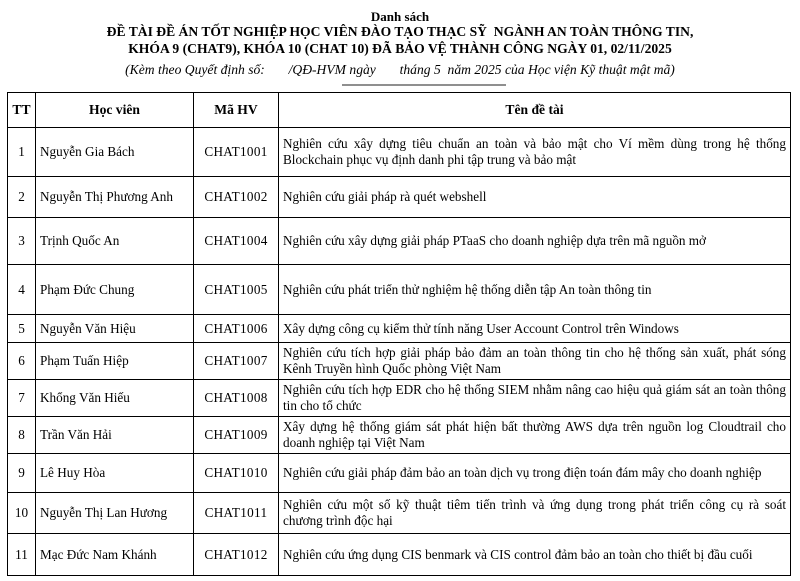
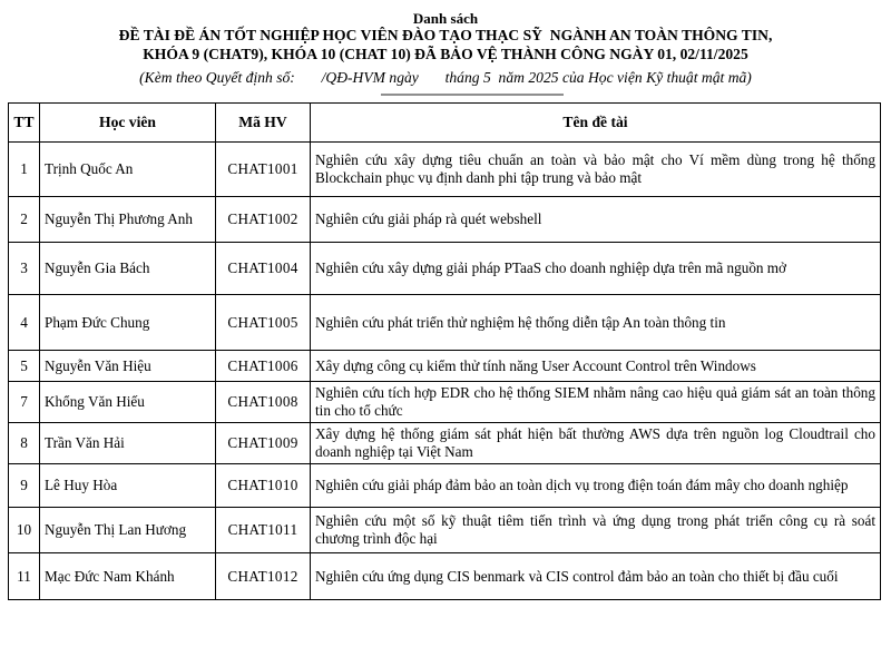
  Danh sách
  ĐỀ TÀI ĐỀ ÁN TỐT NGHIỆP HỌC VIÊN ĐÀO TẠO THẠC SỸ NGÀNH AN TOÀN THÔNG TIN,
  KHÓA 9 (CHAT9), KHÓA 10 (CHAT 10) ĐÃ BẢO VỆ THÀNH CÔNG NGÀY 01, 02/11/2025
  (Kèm theo Quyết định số: /QĐ-HVM ngày tháng 5 năm 2025 của Học viện Kỹ thuật mật mã)
  TT	Học viên	Mã HV	Tên đề tài
- 1	Nguyễn Gia Bách	CHAT1001	Nghiên cứu xây dựng tiêu chuẩn an toàn và bảo mật cho Ví mềm dùng trong hệ thống Blockchain phục vụ định danh phi tập trung và bảo mật
+ 1	Trịnh Quốc An	CHAT1001	Nghiên cứu xây dựng tiêu chuẩn an toàn và bảo mật cho Ví mềm dùng trong hệ thống Blockchain phục vụ định danh phi tập trung và bảo mật
  2	Nguyễn Thị Phương Anh	CHAT1002	Nghiên cứu giải pháp rà quét webshell
- 3	Trịnh Quốc An	CHAT1004	Nghiên cứu xây dựng giải pháp PTaaS cho doanh nghiệp dựa trên mã nguồn mở
+ 3	Nguyễn Gia Bách	CHAT1004	Nghiên cứu xây dựng giải pháp PTaaS cho doanh nghiệp dựa trên mã nguồn mở
  4	Phạm Đức Chung	CHAT1005	Nghiên cứu phát triển thử nghiệm hệ thống diễn tập An toàn thông tin
  5	Nguyễn Văn Hiệu	CHAT1006	Xây dựng công cụ kiểm thử tính năng User Account Control trên Windows
- 6	Phạm Tuấn Hiệp	CHAT1007	Nghiên cứu tích hợp giải pháp bảo đảm an toàn thông tin cho hệ thống sản xuất, phát sóng Kênh Truyền hình Quốc phòng Việt Nam
  7	Khổng Văn Hiếu	CHAT1008	Nghiên cứu tích hợp EDR cho hệ thống SIEM nhằm nâng cao hiệu quả giám sát an toàn thông tin cho tổ chức
  8	Trần Văn Hải	CHAT1009	Xây dựng hệ thống giám sát phát hiện bất thường AWS dựa trên nguồn log Cloudtrail cho doanh nghiệp tại Việt Nam
  9	Lê Huy Hòa	CHAT1010	Nghiên cứu giải pháp đảm bảo an toàn dịch vụ trong điện toán đám mây cho doanh nghiệp
  10	Nguyễn Thị Lan Hương	CHAT1011	Nghiên cứu một số kỹ thuật tiêm tiến trình và ứng dụng trong phát triển công cụ rà soát chương trình độc hại
  11	Mạc Đức Nam Khánh	CHAT1012	Nghiên cứu ứng dụng CIS benmark và CIS control đảm bảo an toàn cho thiết bị đầu cuối
